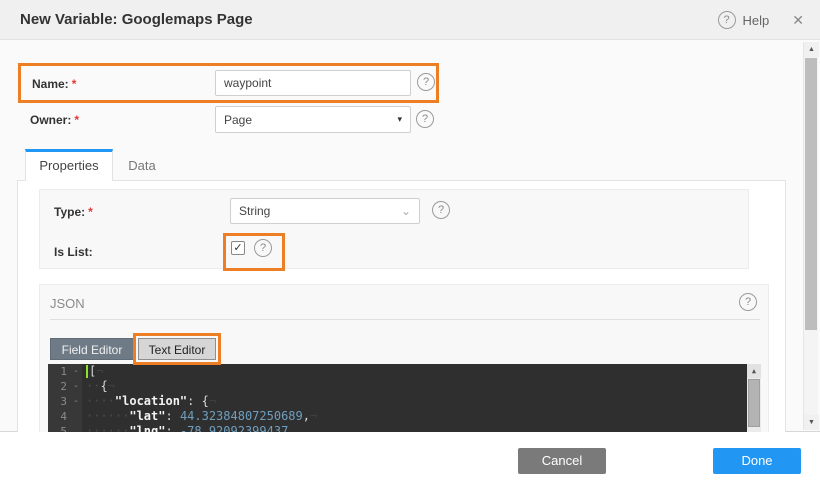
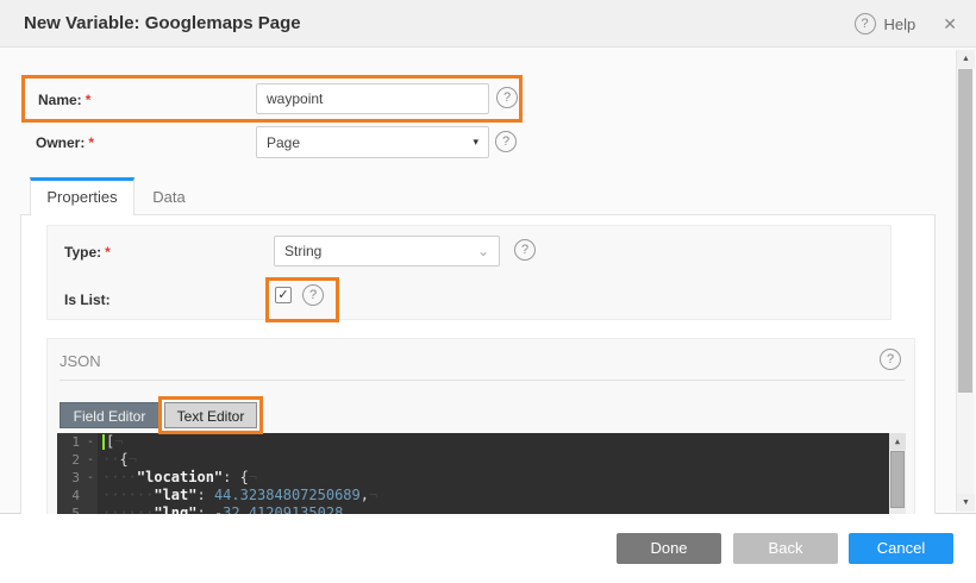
  New Variable: Googlemaps Page
  ?
  Help
  ✕
  Name: *
  waypoint
  ?
  Owner: *
  Page
  ▾
  ?
  Properties
  Data
  Type: *
  String
  ⌄
  ?
  Is List:
  ✓
  ?
  JSON
  ?
  Field Editor
  Text Editor
  1
  -
  2
  -
  ··{
  3
  -
  ····"location": {
  4
  ······"lat": 44.32384807250689,
- ······"lng": -78.92092399437,
+ ······"lng": -32.41209135028,
  ▲
- Cancel
+ Done
+ Back
- Done
+ Cancel
